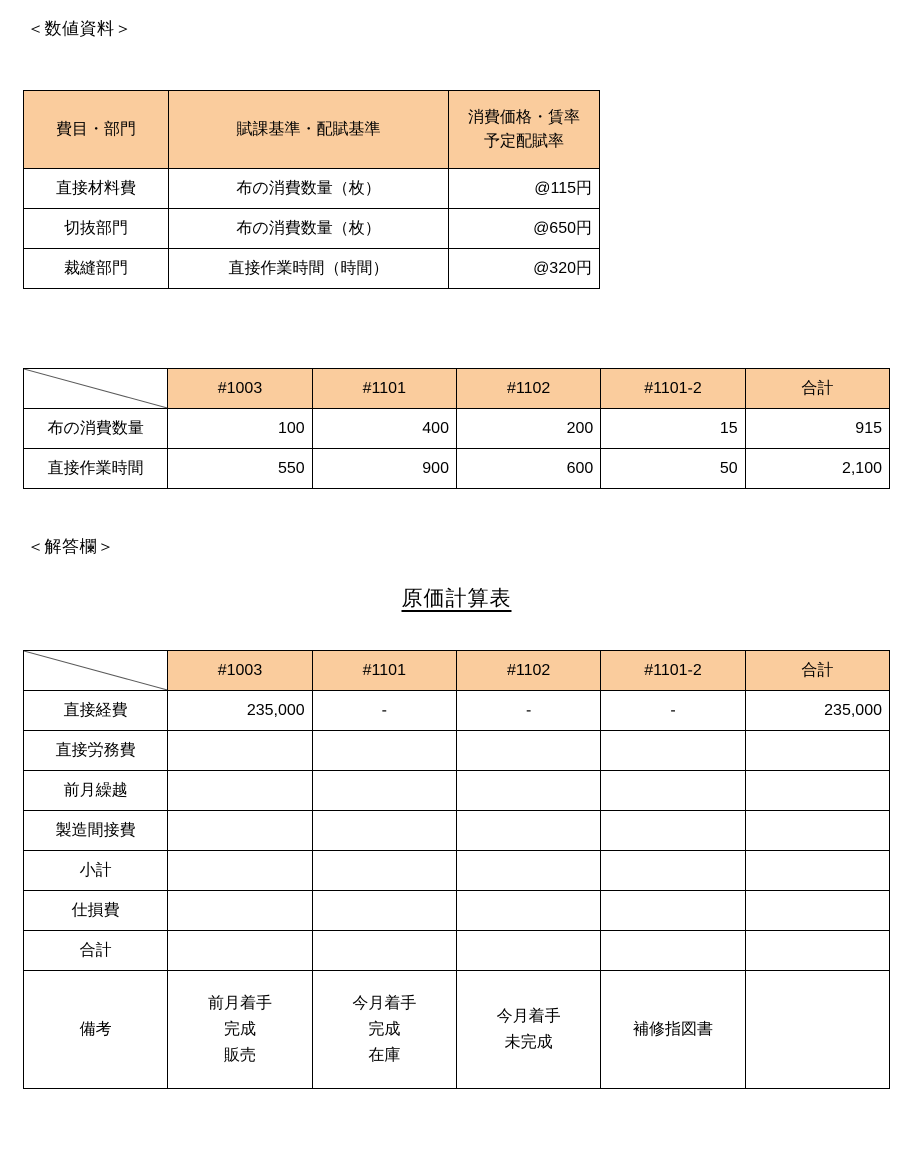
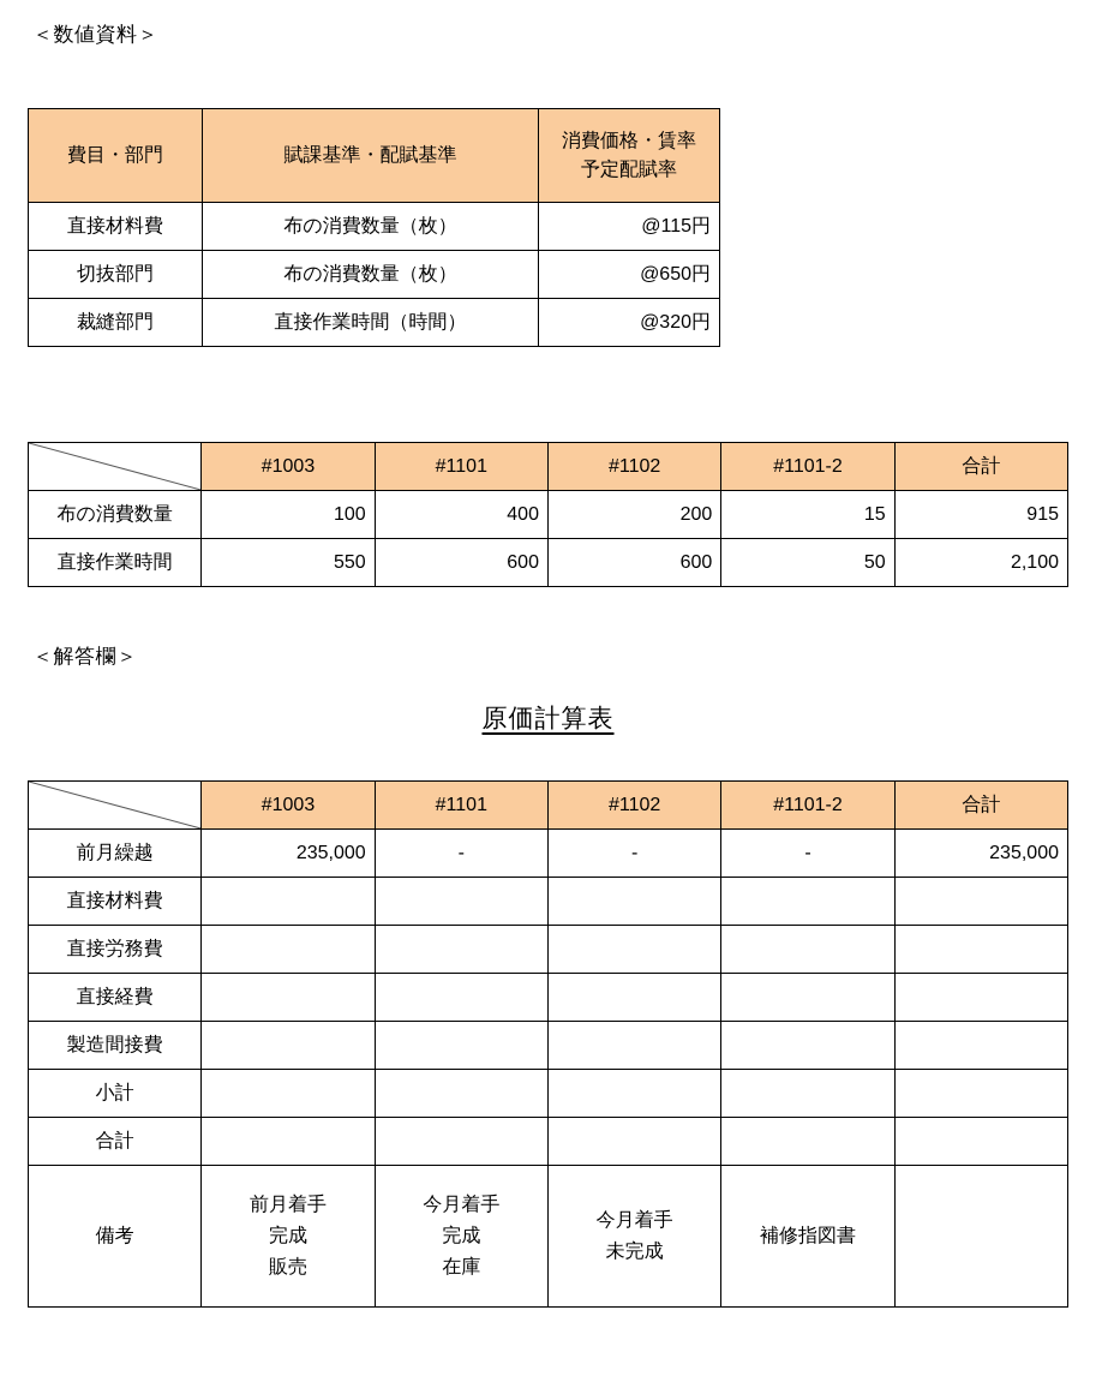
  ＜数値資料＞
  費目・部門	賦課基準・配賦基準	消費価格・賃率 予定配賦率
  直接材料費	布の消費数量（枚）	@115円
  切抜部門	布の消費数量（枚）	@650円
  裁縫部門	直接作業時間（時間）	@320円
  	#1003	#1101	#1102	#1101-2	合計
  布の消費数量	100	400	200	15	915
- 直接作業時間	550	900	600	50	2,100
+ 直接作業時間	550	600	600	50	2,100
  ＜解答欄＞
  原価計算表
  	#1003	#1101	#1102	#1101-2	合計
- 直接経費	235,000	-	-	-	235,000
+ 前月繰越	235,000	-	-	-	235,000
+ 直接材料費
  直接労務費
- 前月繰越
+ 直接経費
  製造間接費
  小計
- 仕損費
  合計
  備考	前月着手 完成 販売	今月着手 完成 在庫	今月着手 未完成	補修指図書
